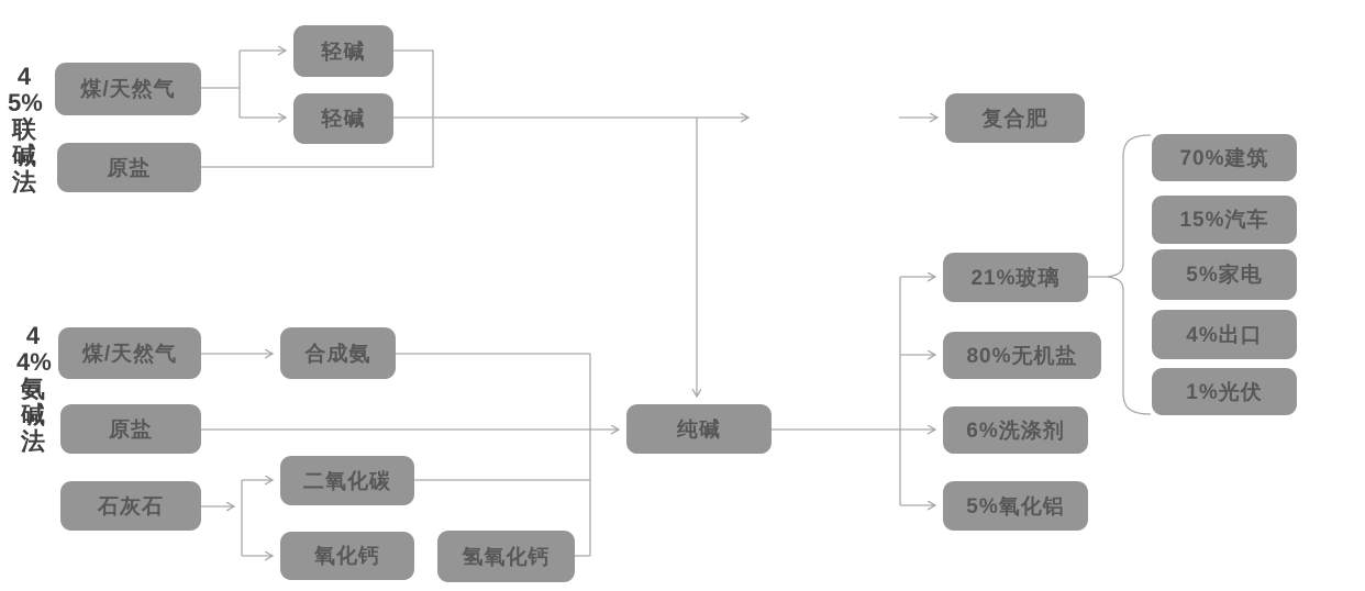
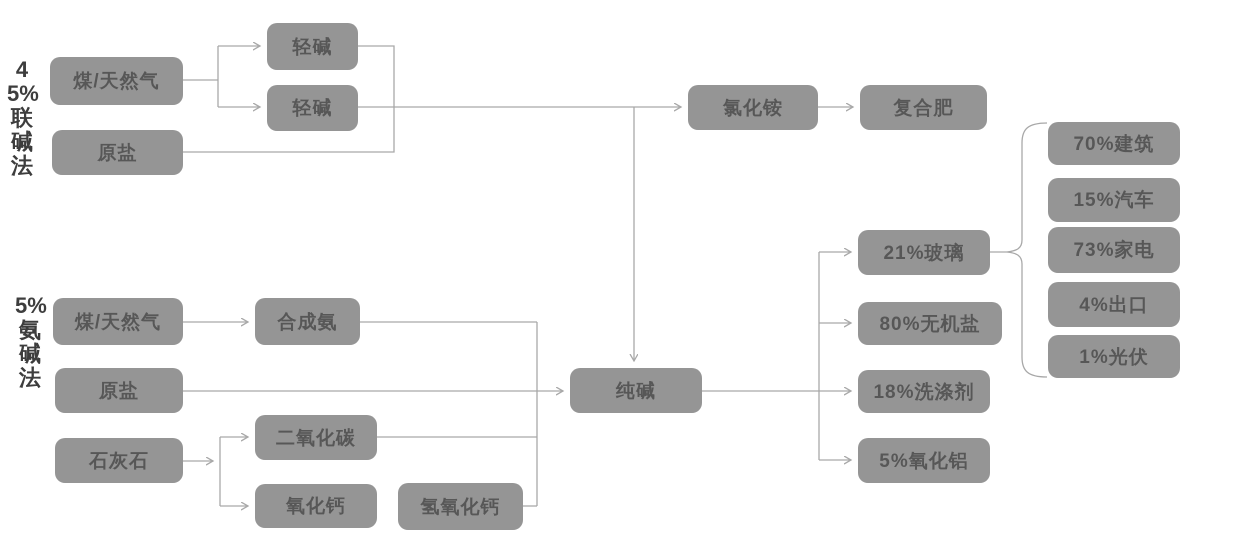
  45%联碱法
- 44%氨碱法
+ 5%氨碱法
  煤/天然气
  原盐
  轻碱
  轻碱
+ 氯化铵
  复合肥
  煤/天然气
  原盐
  石灰石
  合成氨
  二氧化碳
  氧化钙
  氢氧化钙
  纯碱
  21%玻璃
  80%无机盐
- 6%洗涤剂
+ 18%洗涤剂
  5%氧化铝
  70%建筑
  15%汽车
- 5%家电
+ 73%家电
  4%出口
  1%光伏
